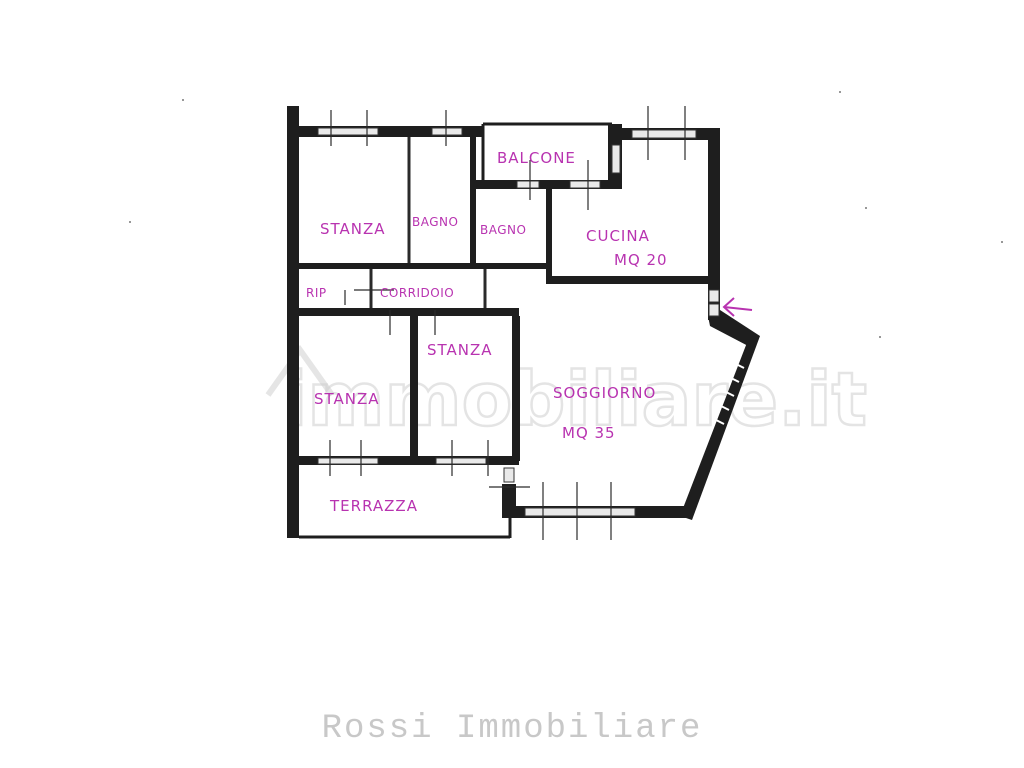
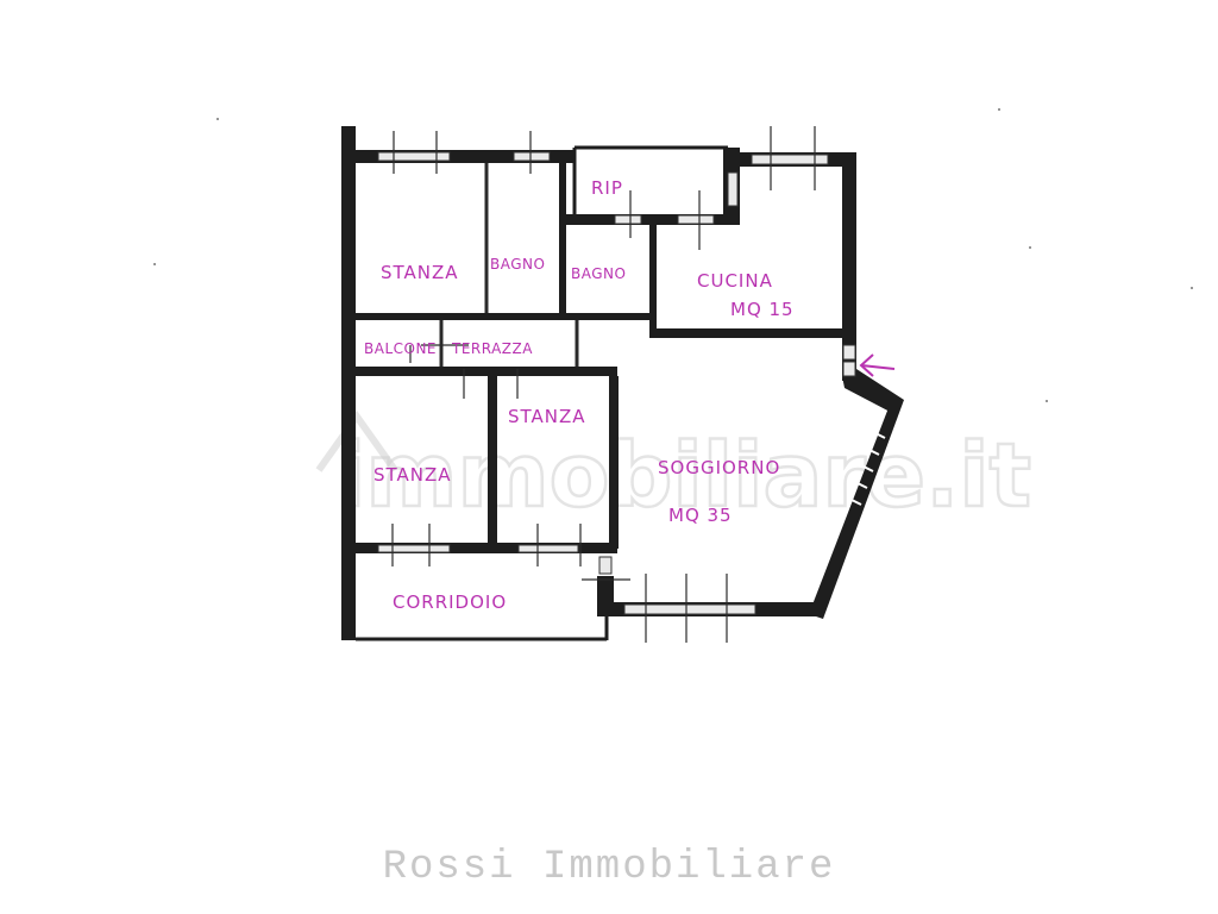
  mmobiliare.it
  STANZA
  BAGNO
  BAGNO
- BALCONE
+ RIP
  CUCINA
- MQ 20
+ MQ 15
- RIP
+ BALCONE
- CORRIDOIO
+ TERRAZZA
  STANZA
  STANZA
  SOGGIORNO
  MQ 35
- TERRAZZA
+ CORRIDOIO
  Rossi Immobiliare
